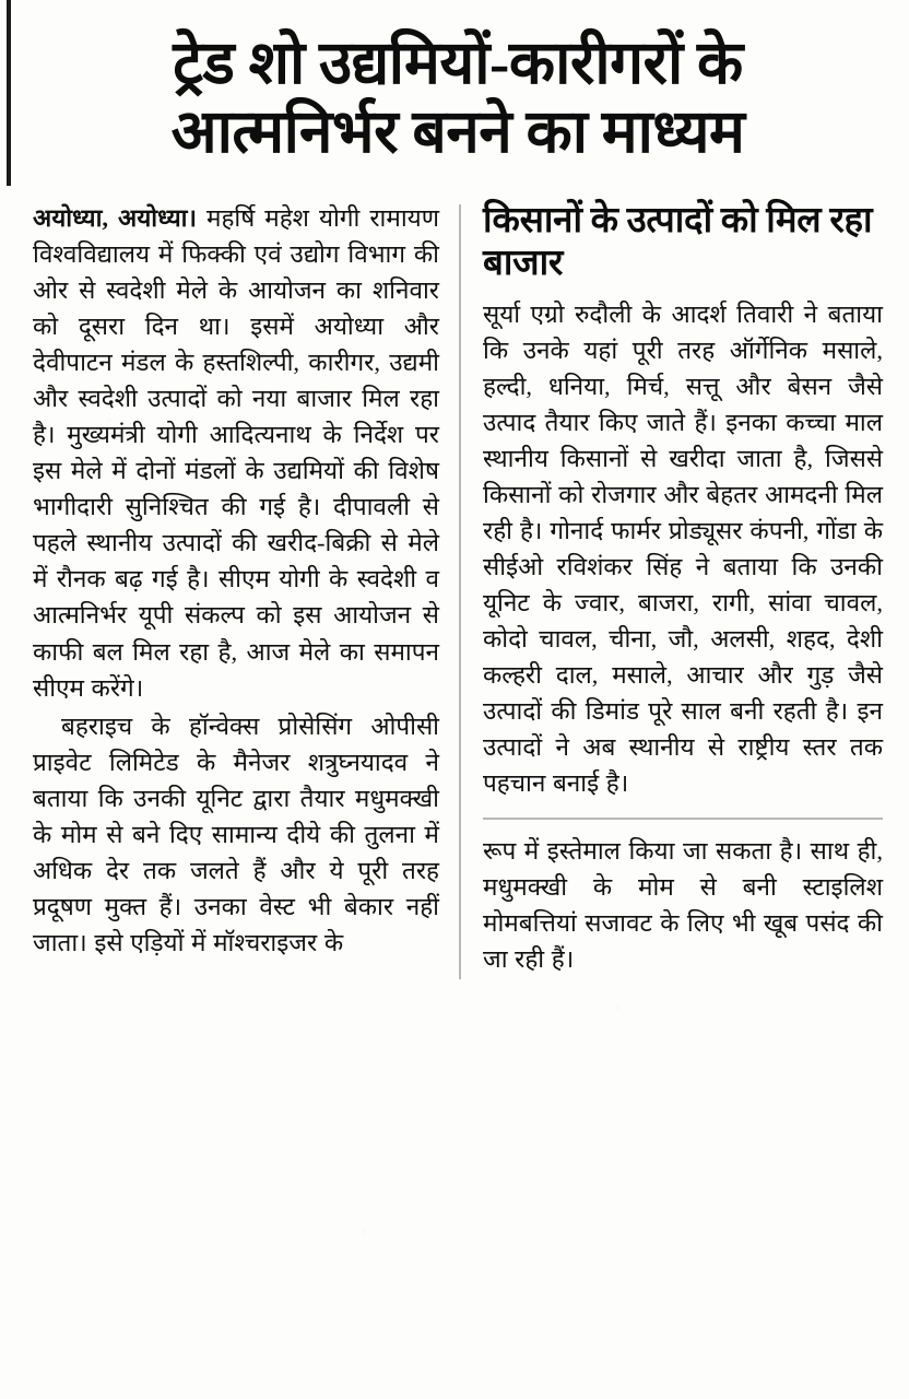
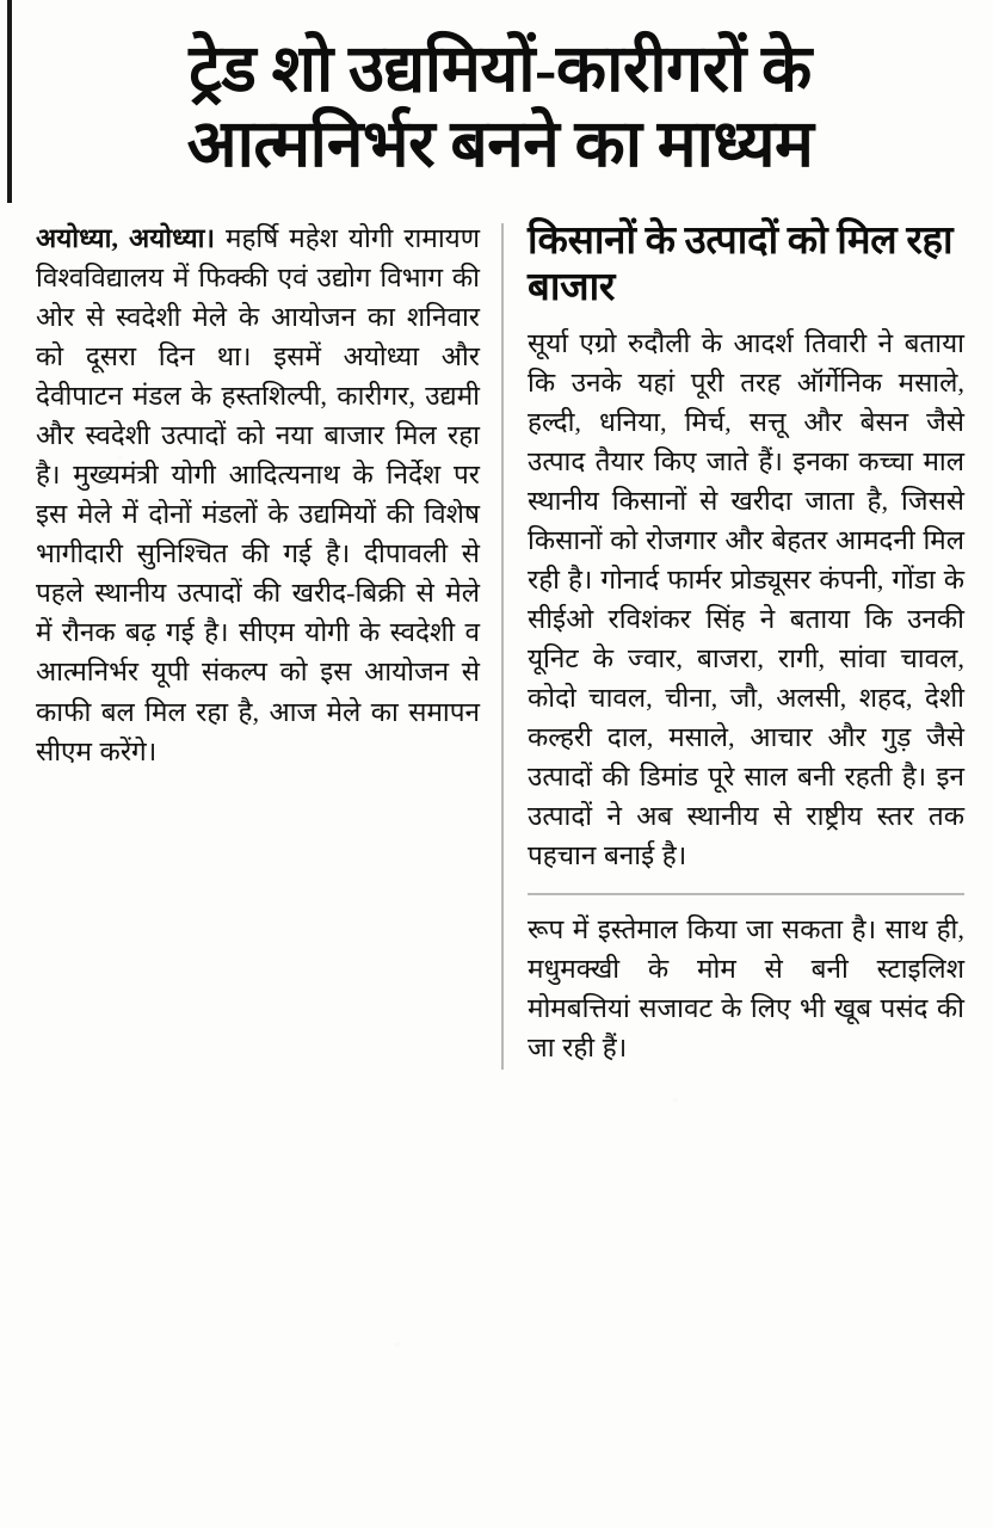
  अयोध्या, अयोध्या। महर्षि महेश योगी रामायण विश्वविद्यालय में फिक्की एवं उद्योग विभाग की ओर से स्वदेशी मेले के आयोजन का शनिवार को दूसरा दिन था। इसमें अयोध्या और देवीपाटन मंडल के हस्तशिल्पी, कारीगर, उद्यमी और स्वदेशी उत्पादों को नया बाजार मिल रहा है। मुख्यमंत्री योगी आदित्यनाथ के निर्देश पर इस मेले में दोनों मंडलों के उद्यमियों की विशेष भागीदारी सुनिश्चित की गई है। दीपावली से पहले स्थानीय उत्पादों की खरीद-बिक्री से मेले में रौनक बढ़ गई है। सीएम योगी के स्वदेशी व आत्मनिर्भर यूपी संकल्प को इस आयोजन से काफी बल मिल रहा है, आज मेले का समापन सीएम करेंगे।
- बहराइच के हॉन्वेक्स प्रोसेसिंग ओपीसी प्राइवेट लिमिटेड के मैनेजर शत्रुघ्नयादव ने बताया कि उनकी यूनिट द्वारा तैयार मधुमक्खी के मोम से बने दिए सामान्य दीये की तुलना में अधिक देर तक जलते हैं और ये पूरी तरह प्रदूषण मुक्त हैं। उनका वेस्ट भी बेकार नहीं जाता। इसे एड़ियों में मॉश्चराइजर के
  किसानों के उत्पादों को मिल रहा बाजार
  सूर्या एग्रो रुदौली के आदर्श तिवारी ने बताया कि उनके यहां पूरी तरह ऑर्गेनिक मसाले, हल्दी, धनिया, मिर्च, सत्तू और बेसन जैसे उत्पाद तैयार किए जाते हैं। इनका कच्चा माल स्थानीय किसानों से खरीदा जाता है, जिससे किसानों को रोजगार और बेहतर आमदनी मिल रही है। गोनार्द फार्मर प्रोड्यूसर कंपनी, गोंडा के सीईओ रविशंकर सिंह ने बताया कि उनकी यूनिट के ज्वार, बाजरा, रागी, सांवा चावल, कोदो चावल, चीना, जौ, अलसी, शहद, देशी कल्हरी दाल, मसाले, आचार और गुड़ जैसे उत्पादों की डिमांड पूरे साल बनी रहती है। इन उत्पादों ने अब स्थानीय से राष्ट्रीय स्तर तक पहचान बनाई है।
  रूप में इस्तेमाल किया जा सकता है। साथ ही, मधुमक्खी के मोम से बनी स्टाइलिश मोमबत्तियां सजावट के लिए भी खूब पसंद की जा रही हैं।
